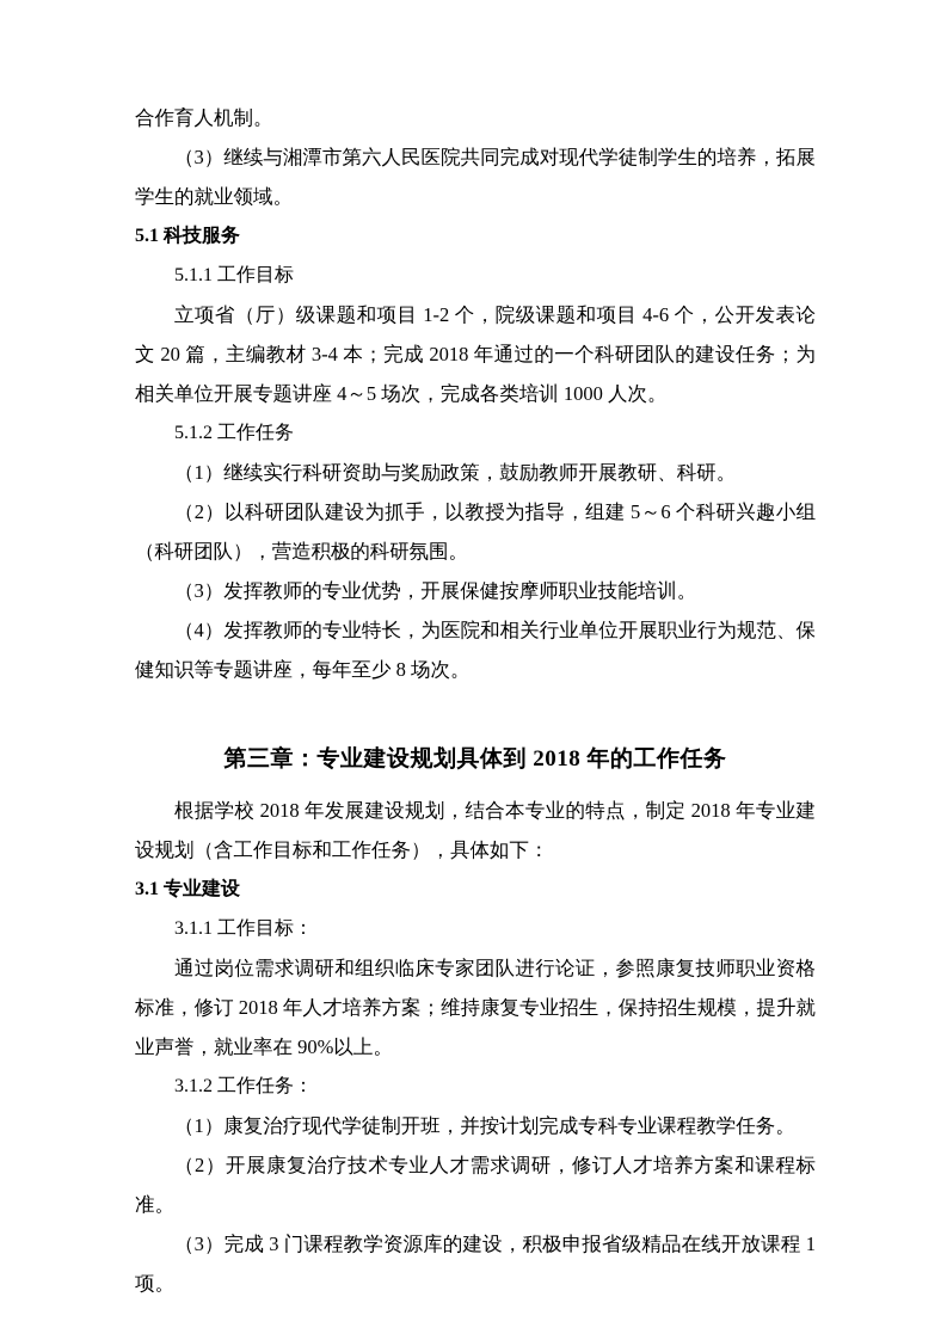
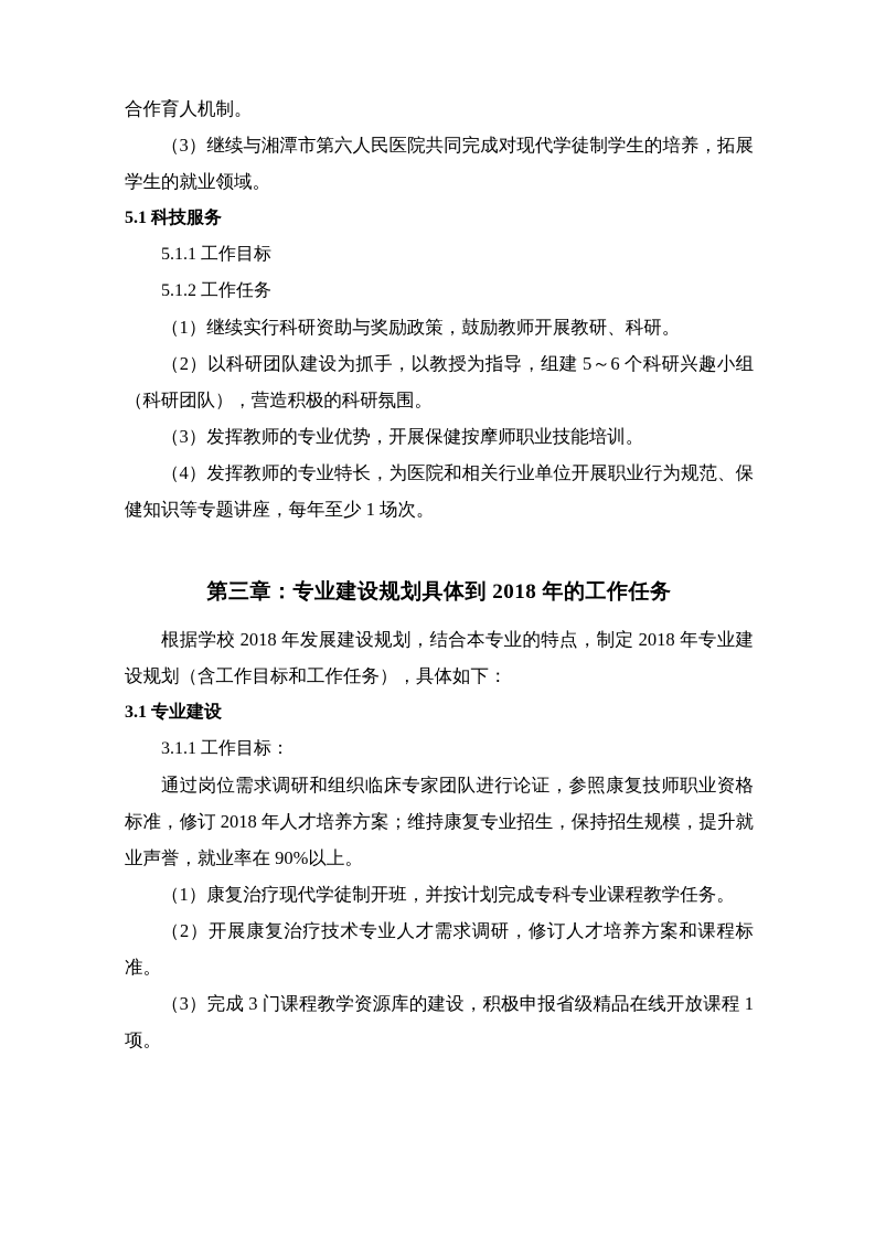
  合作育人机制。
  （3）继续与湘潭市第六人民医院共同完成对现代学徒制学生的培养，拓展学生的就业领域。
  5.1 科技服务
  5.1.1 工作目标
- 立项省（厅）级课题和项目 1-2 个，院级课题和项目 4-6 个，公开发表论文 20 篇，主编教材 3-4 本；完成 2018 年通过的一个科研团队的建设任务；为相关单位开展专题讲座 4～5 场次，完成各类培训 1000 人次。
  5.1.2 工作任务
  （1）继续实行科研资助与奖励政策，鼓励教师开展教研、科研。
  （2）以科研团队建设为抓手，以教授为指导，组建 5～6 个科研兴趣小组（科研团队），营造积极的科研氛围。
  （3）发挥教师的专业优势，开展保健按摩师职业技能培训。
- （4）发挥教师的专业特长，为医院和相关行业单位开展职业行为规范、保健知识等专题讲座，每年至少 8 场次。
+ （4）发挥教师的专业特长，为医院和相关行业单位开展职业行为规范、保健知识等专题讲座，每年至少 1 场次。
  第三章：专业建设规划具体到 2018 年的工作任务
  根据学校 2018 年发展建设规划，结合本专业的特点，制定 2018 年专业建设规划（含工作目标和工作任务），具体如下：
  3.1 专业建设
  3.1.1 工作目标：
  通过岗位需求调研和组织临床专家团队进行论证，参照康复技师职业资格标准，修订 2018 年人才培养方案；维持康复专业招生，保持招生规模，提升就业声誉，就业率在 90%以上。
- 3.1.2 工作任务：
  （1）康复治疗现代学徒制开班，并按计划完成专科专业课程教学任务。
  （2）开展康复治疗技术专业人才需求调研，修订人才培养方案和课程标准。
  （3）完成 3 门课程教学资源库的建设，积极申报省级精品在线开放课程 1 项。
